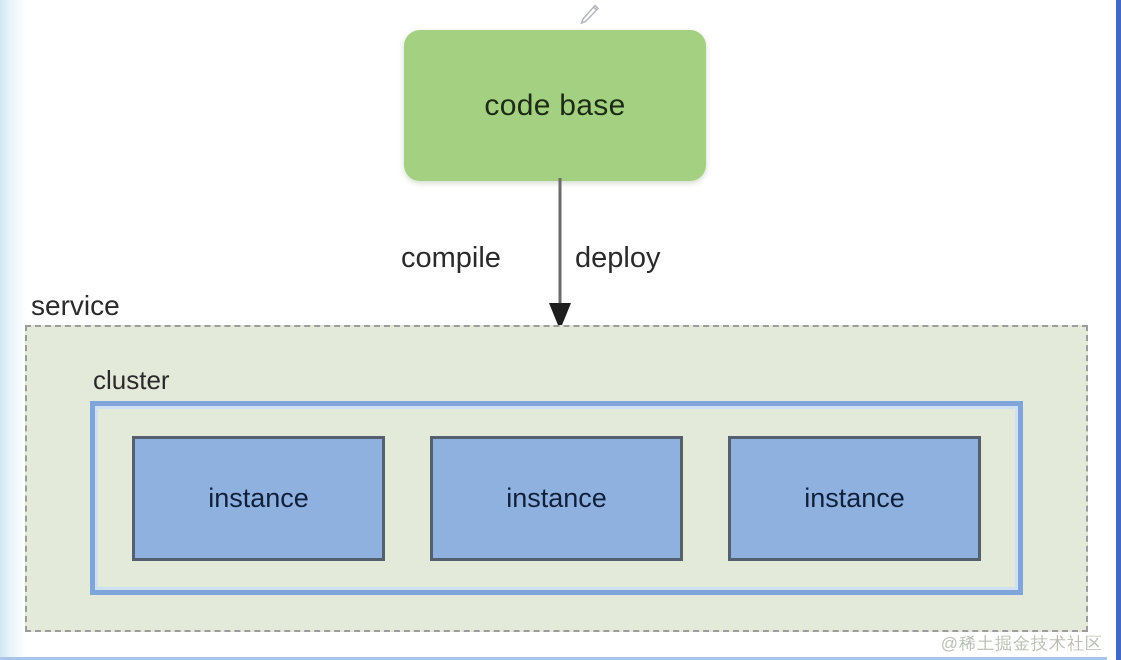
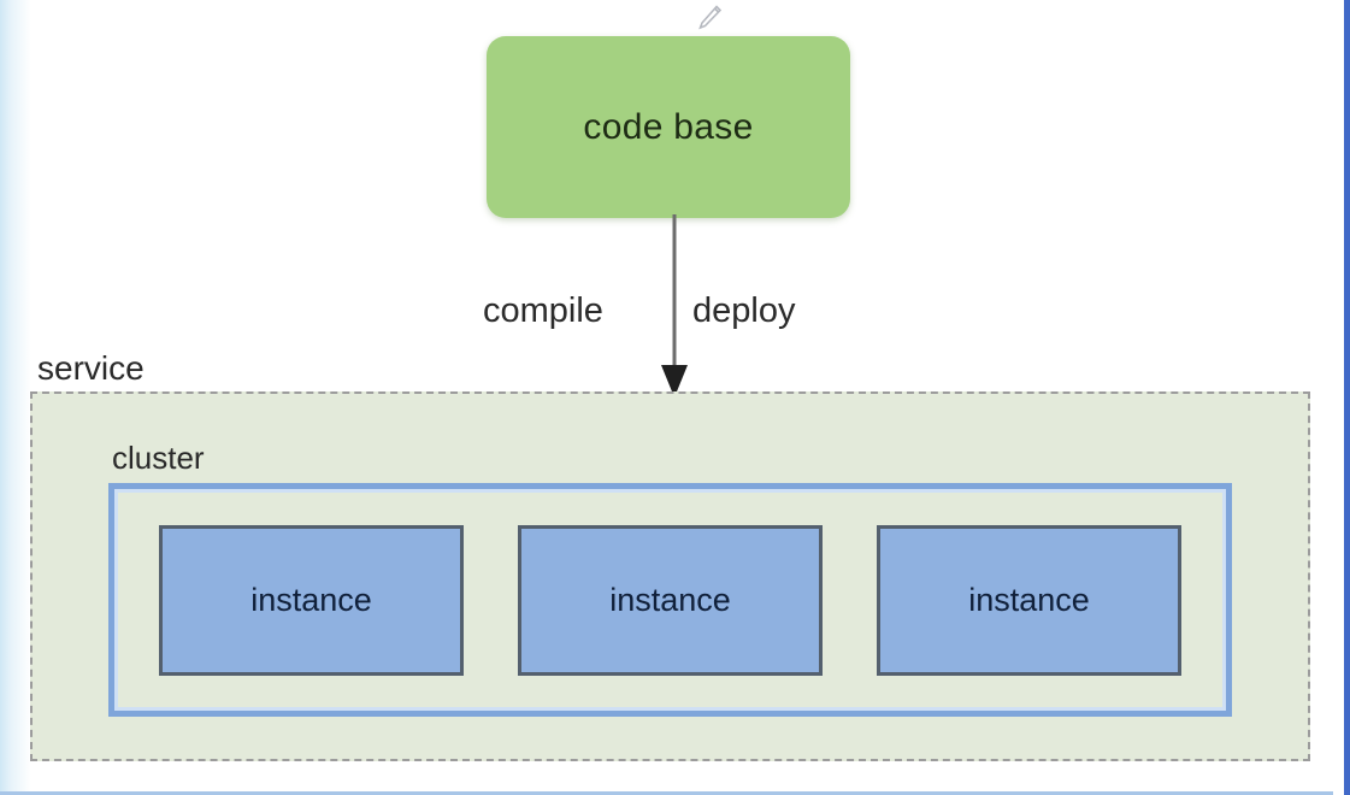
  code base
  compile
  deploy
  service
  cluster
  instance
  instance
  instance
- @稀土掘金技术社区
